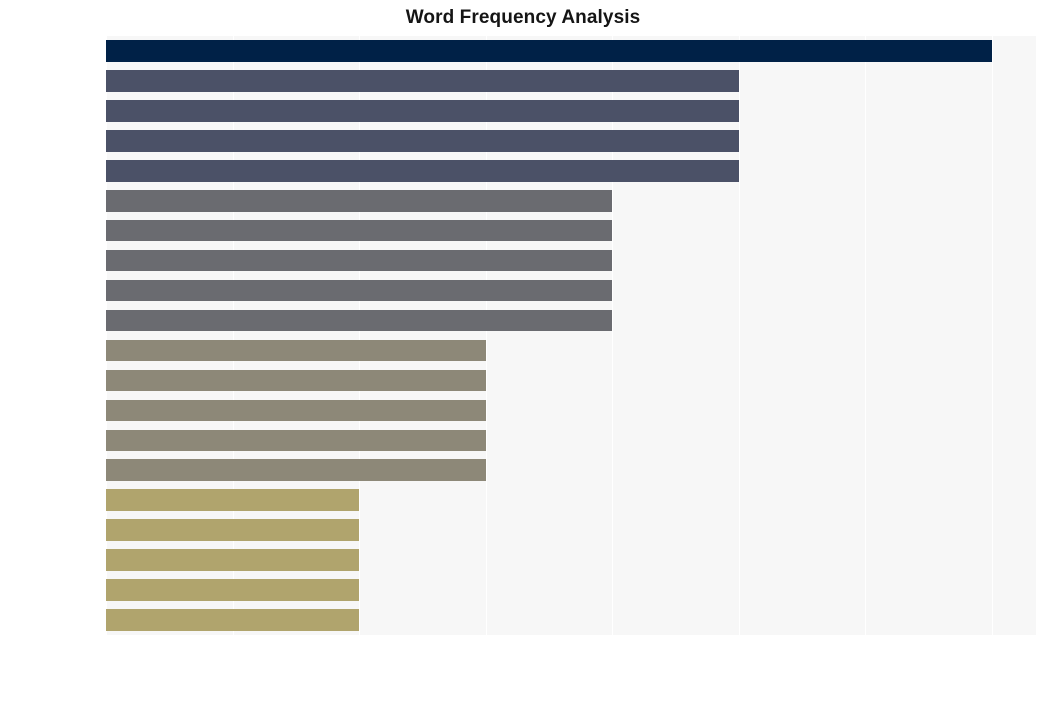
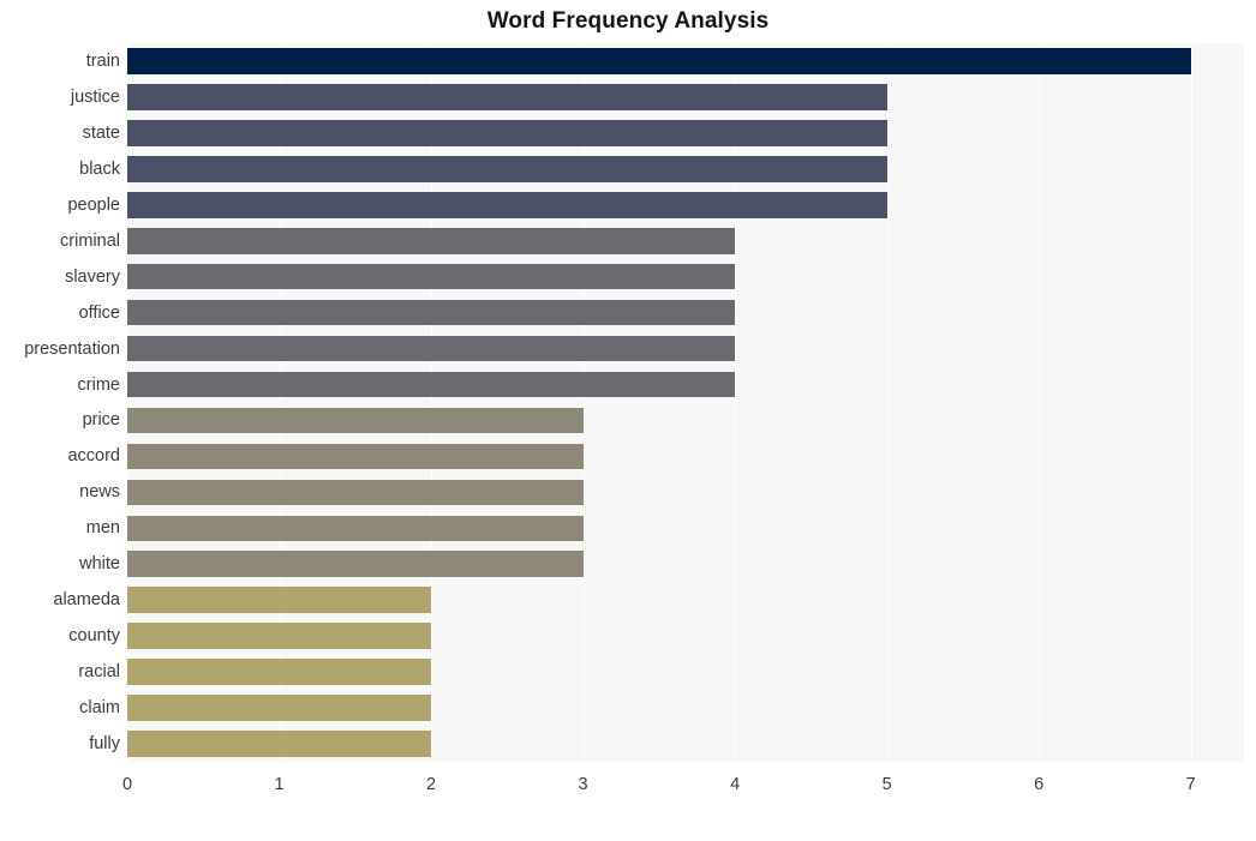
  Word Frequency Analysis
+ train
+ justice
+ state
+ black
+ people
+ criminal
+ slavery
+ office
+ presentation
+ crime
+ price
+ accord
+ news
+ men
+ white
+ alameda
+ county
+ racial
+ claim
+ fully
+ 0
+ 1
+ 2
+ 3
+ 4
+ 5
+ 6
+ 7
